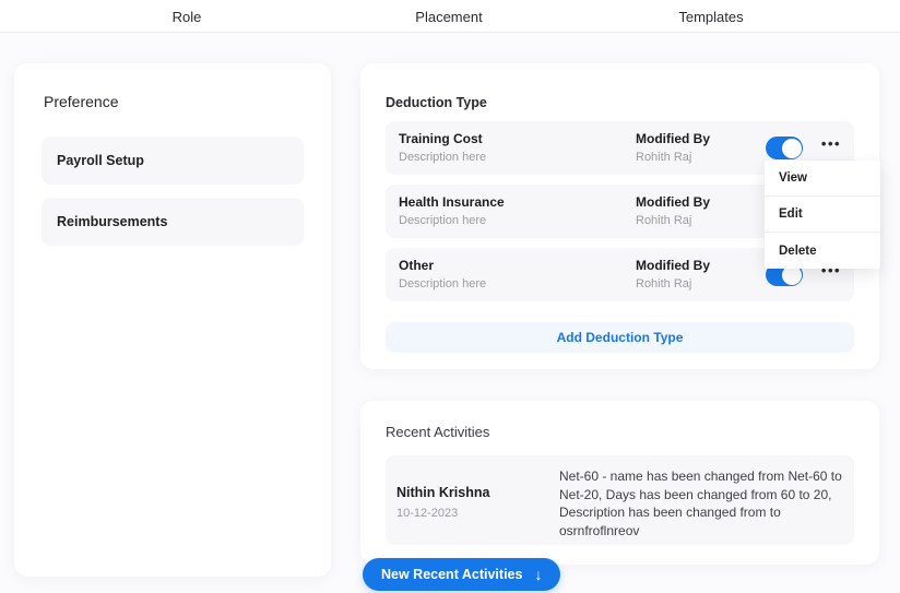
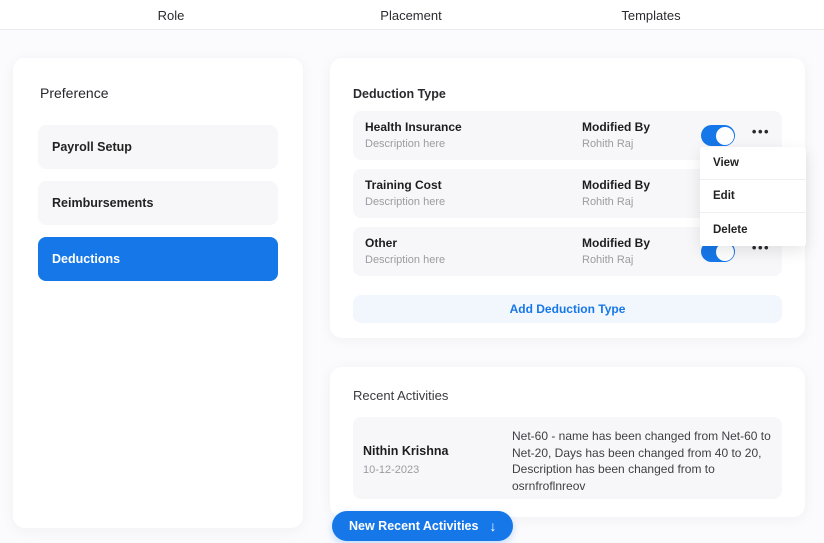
  Role
  Placement
  Templates
  Preference
  Payroll Setup
  Reimbursements
+ Deductions
  Deduction Type
- Training Cost
+ Health Insurance
  Description here
  Modified By
  Rohith Raj
  •••
- Health Insurance
+ Training Cost
  Description here
  Modified By
  Rohith Raj
  Other
  Description here
  Modified By
  Rohith Raj
  •••
  Add Deduction Type
  View
  Edit
  Delete
  Recent Activities
  Nithin Krishna
  10-12-2023
- Net-60 - name has been changed from Net-60 to Net-20, Days has been changed from 60 to 20, Description has been changed from to osrnfroflnreov
+ Net-60 - name has been changed from Net-60 to Net-20, Days has been changed from 40 to 20, Description has been changed from to osrnfroflnreov
  New Recent Activities
  ↓
